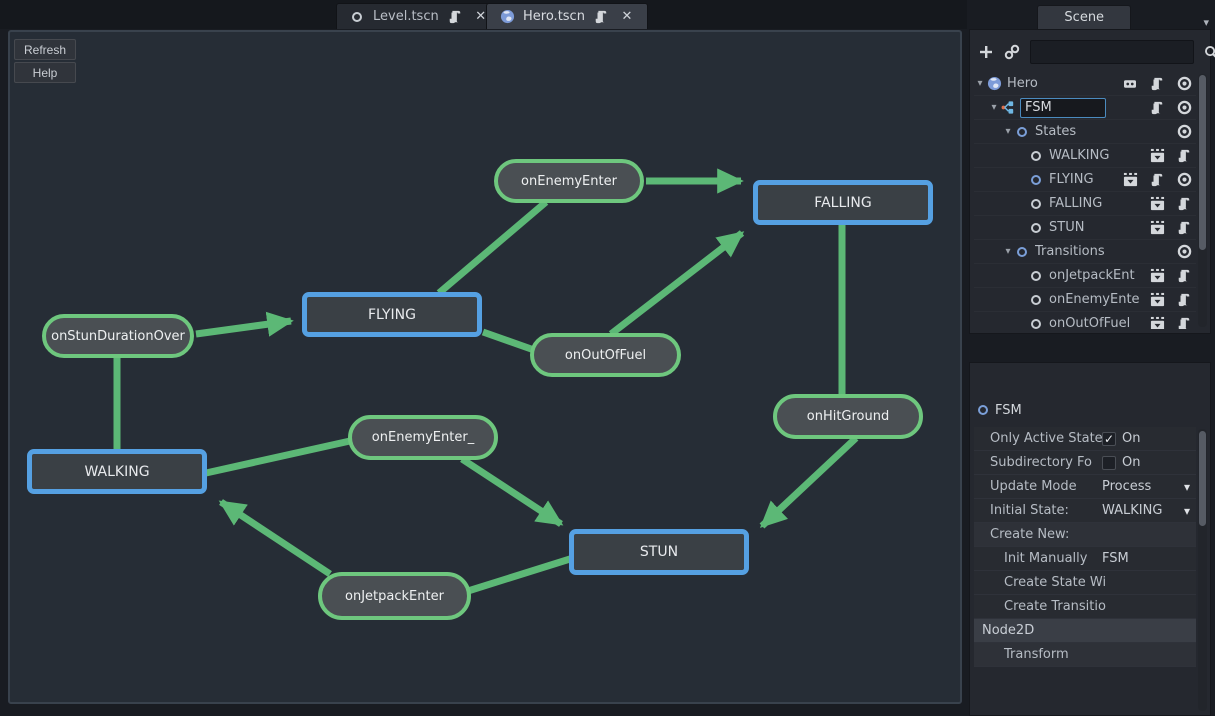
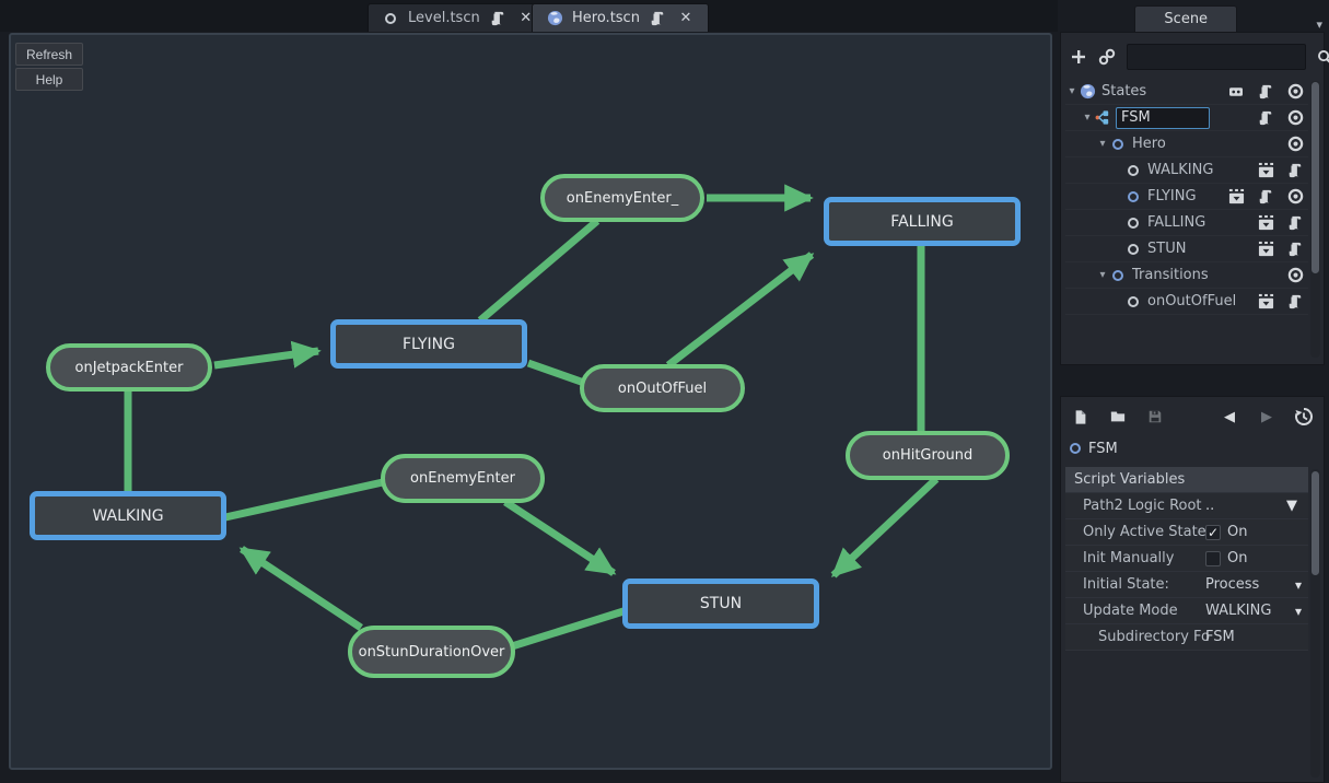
  Level.tscn
  ✕
  Hero.tscn
  ✕
  Refresh
  Help
  FALLING
  FLYING
  WALKING
  STUN
- onEnemyEnter
+ onEnemyEnter_
- onStunDurationOver
+ onJetpackEnter
  onOutOfFuel
  onHitGround
- onEnemyEnter_
+ onEnemyEnter
- onJetpackEnter
+ onStunDurationOver
  Scene
  ▾
  ▾
- Hero
+ States
  ▾
  FSM
  ▾
- States
+ Hero
  WALKING
  FLYING
  FALLING
  STUN
  ▾
  Transitions
- onJetpackEnt
- onEnemyEnte
  onOutOfFuel
+ ◀
+ ▶
  FSM
+ Script Variables
+ Path2 Logic Root
+ ..
+ ▼
  Only Active State
  ✓
  On
- Subdirectory Fo
+ Init Manually
  On
- Update Mode
+ Initial State:
  Process
  ▾
- Initial State:
+ Update Mode
  WALKING
  ▾
- Create New:
- Init Manually
+ Subdirectory Fo
  FSM
- Create State Wi
- Create Transitio
- Node2D
- Transform
